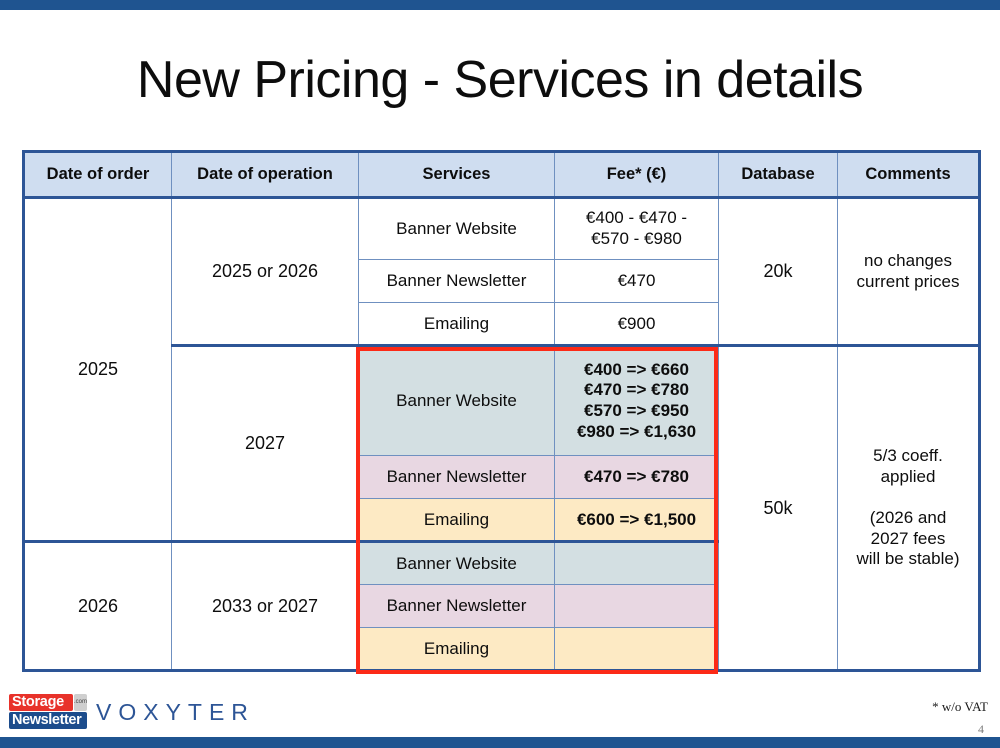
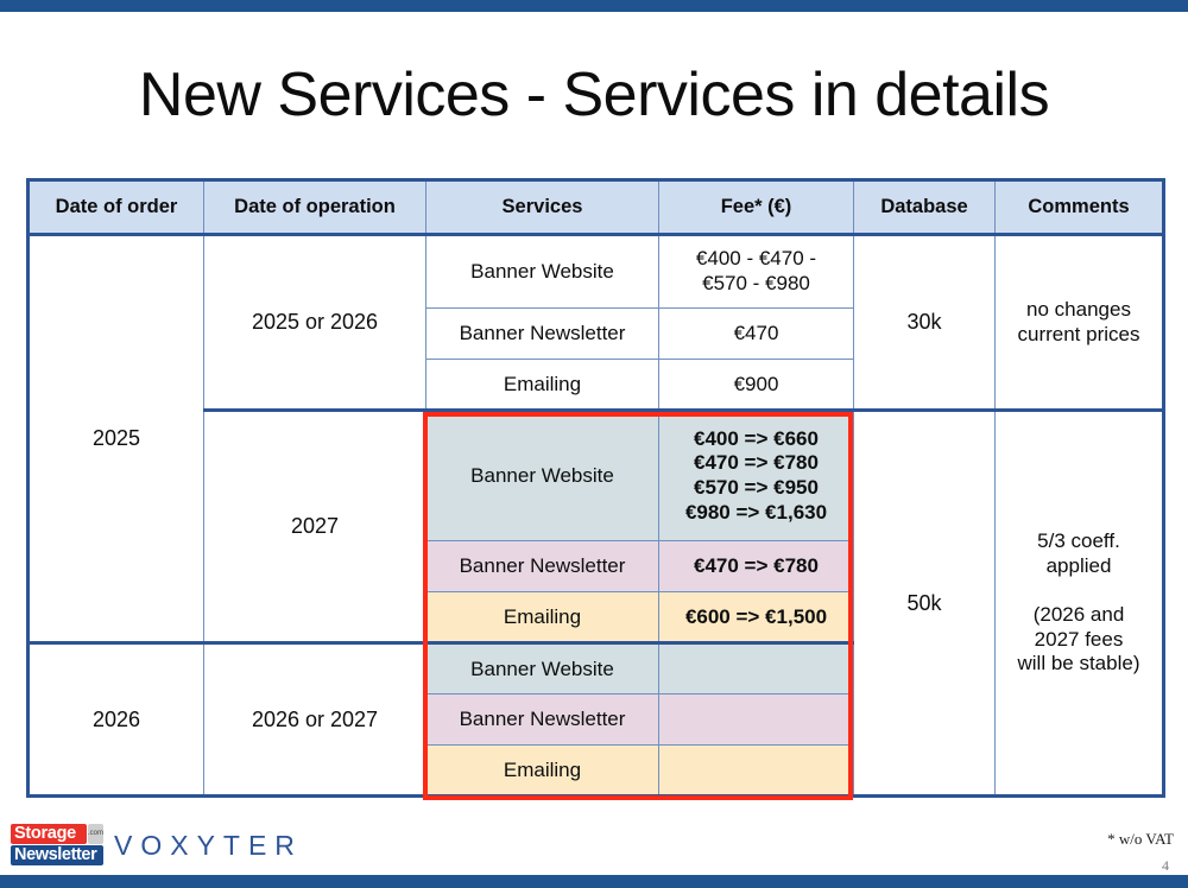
- New Pricing - Services in details
+ New Services - Services in details
  Date of order	Date of operation	Services	Fee* (€)	Database	Comments
- 2025	2025 or 2026	Banner Website	€400 - €470 -€570 - €980	20k	no changescurrent prices
+ 2025	2025 or 2026	Banner Website	€400 - €470 -€570 - €980	30k	no changescurrent prices
  Banner Newsletter	€470
  Emailing	€900
  2027	Banner Website	€400 => €660€470 => €780€570 => €950€980 => €1,630	50k	5/3 coeff.applied (2026 and2027 feeswill be stable)
  Banner Newsletter	€470 => €780
  Emailing	€600 => €1,500
- 2026	2033 or 2027	Banner Website
+ 2026	2026 or 2027	Banner Website
  Banner Newsletter
  Emailing
  Storage
  Newsletter
  VOXYTER
  * w/o VAT
  4
